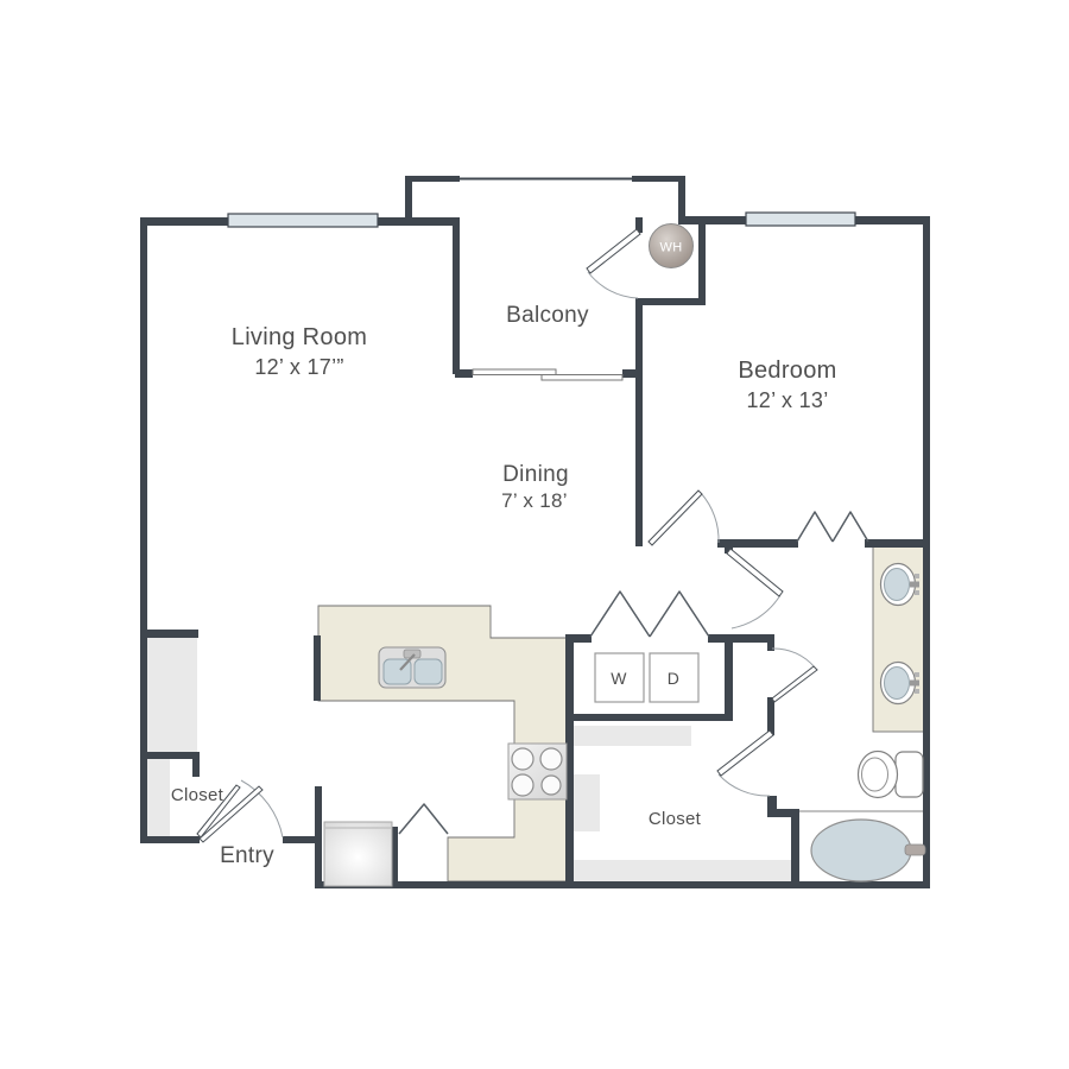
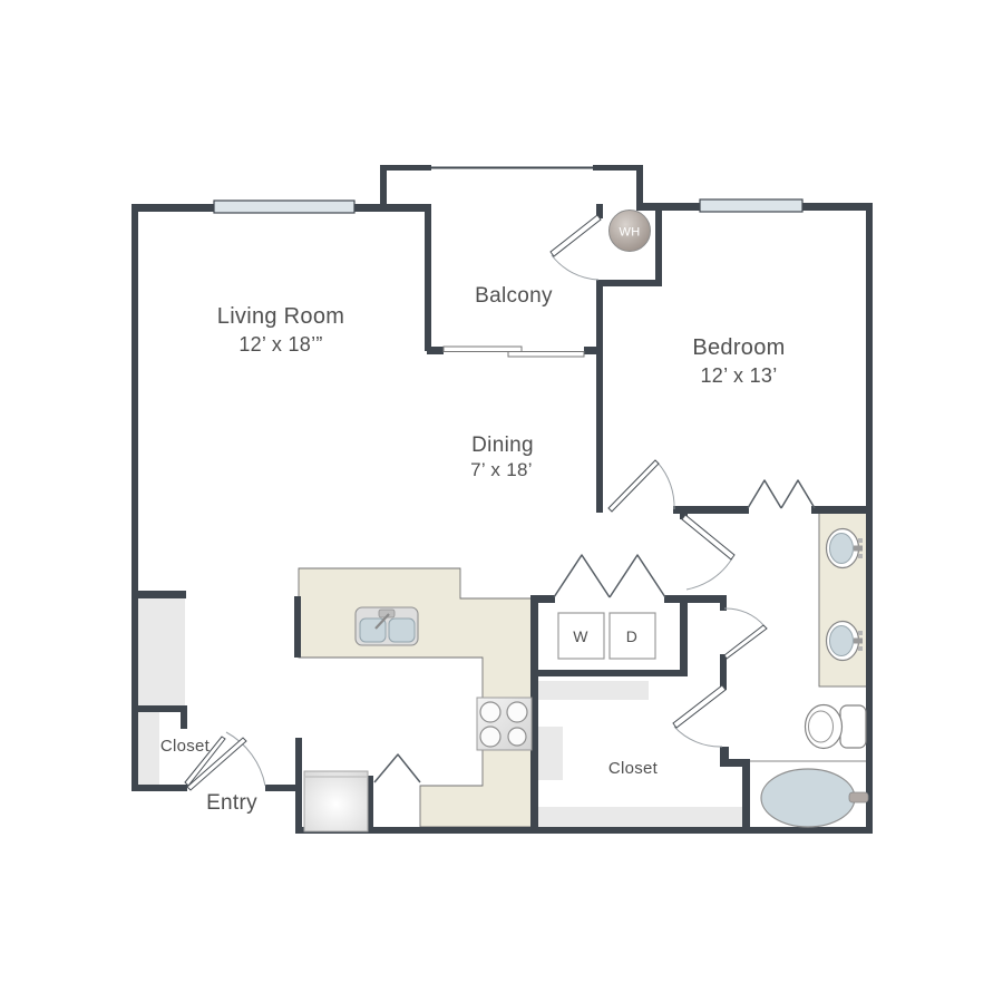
  Living Room
- 12’ x 17’”
+ 12’ x 18’”
  Balcony
  Bedroom
  12’ x 13’
  Dining
  7’ x 18’
  Closet
  Entry
  Closet
  W
  D
  WH
